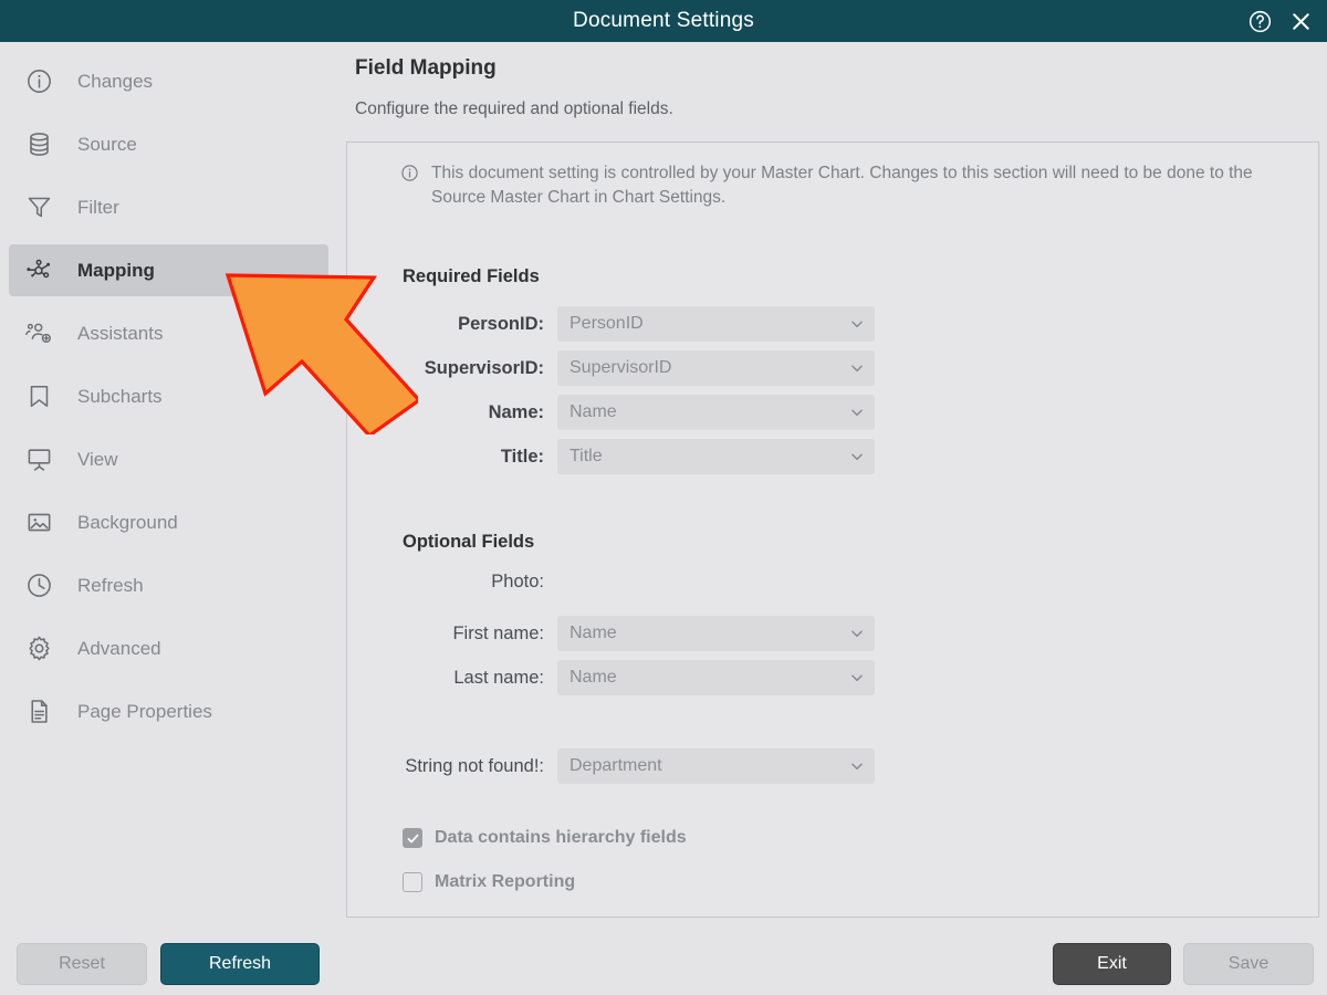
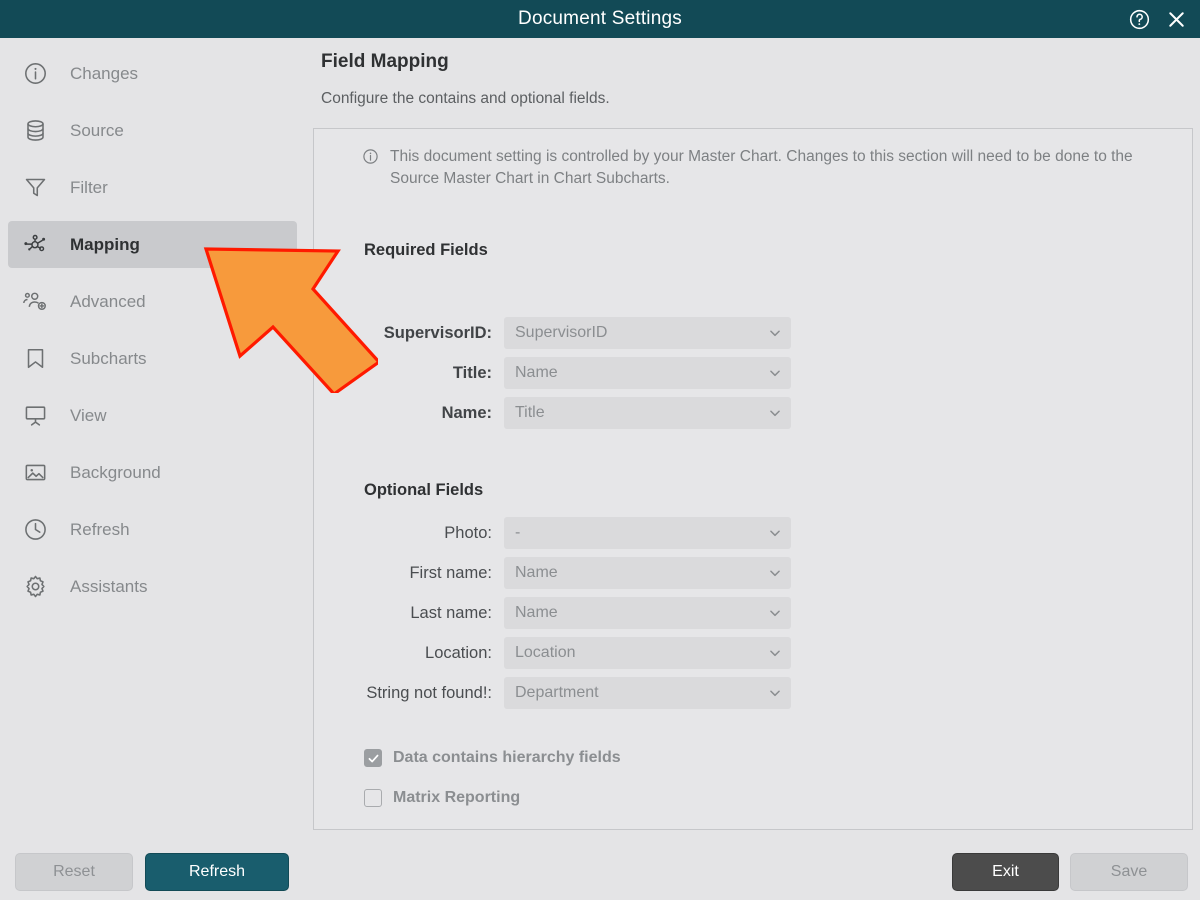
  Document Settings
  Changes
  Source
  Filter
  Mapping
- Assistants
+ Advanced
  Subcharts
  View
  Background
  Refresh
- Advanced
+ Assistants
- Page Properties
  Field Mapping
- Configure the required and optional fields.
+ Configure the contains and optional fields.
- This document setting is controlled by your Master Chart. Changes to this section will need to be done to the Source Master Chart in Chart Settings.
+ This document setting is controlled by your Master Chart. Changes to this section will need to be done to the Source Master Chart in Chart Subcharts.
  Required Fields
- PersonID:
- PersonID
  SupervisorID:
  SupervisorID
- Name:
+ Title:
  Name
- Title:
+ Name:
  Title
  Optional Fields
  Photo:
+ -
  First name:
  Name
  Last name:
  Name
+ Location:
+ Location
  String not found!:
  Department
  Data contains hierarchy fields
  Matrix Reporting
  Reset
  Refresh
  Exit
  Save
